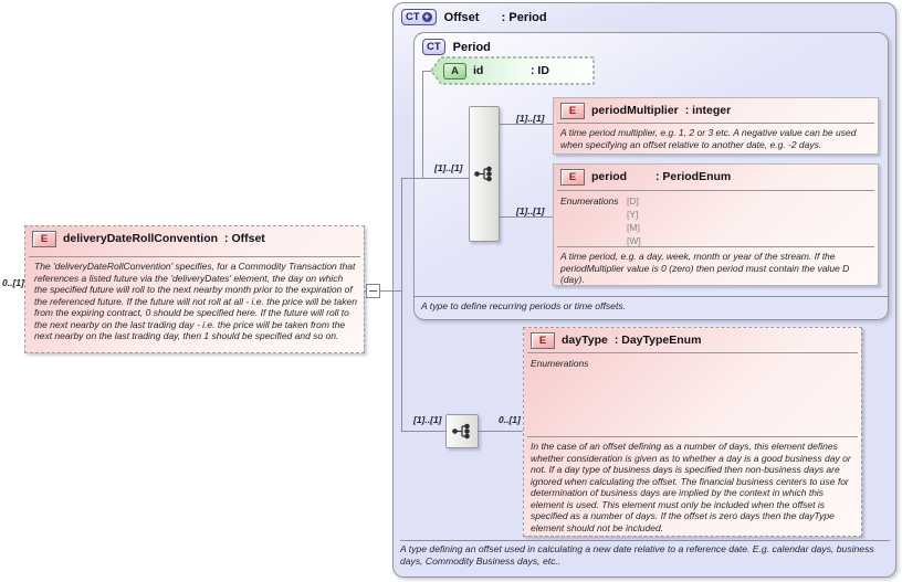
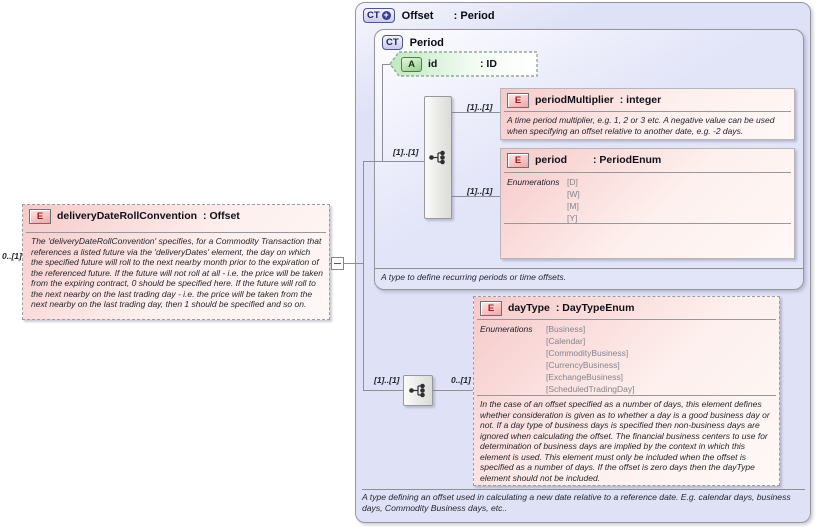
  CT
  Offset
  : Period
  CT
  Period
  A type to define recurring periods or time offsets.
  A type defining an offset used in calculating a new date relative to a reference date. E.g. calendar days, business days, Commodity Business days, etc..
  0..[1]
  [1]..[1]
  [1]..[1]
  [1]..[1]
  [1]..[1]
  0..[1]
  A
  id
  : ID
  E
  periodMultiplier
  : integer
  A time period multiplier, e.g. 1, 2 or 3 etc. A negative value can be used when specifying an offset relative to another date, e.g. -2 days.
  E
  period
  : PeriodEnum
  Enumerations
  [D]
- [Y]
+ [W]
  [M]
- [W]
+ [Y]
- A time period, e.g. a day, week, month or year of the stream. If the periodMultiplier value is 0 (zero) then period must contain the value D (day).
  E
  dayType
  : DayTypeEnum
  Enumerations
+ [Business]
+ [Calendar]
+ [CommodityBusiness]
+ [CurrencyBusiness]
+ [ExchangeBusiness]
+ [ScheduledTradingDay]
- In the case of an offset defining as a number of days, this element defines whether consideration is given as to whether a day is a good business day or not. If a day type of business days is specified then non-business days are ignored when calculating the offset. The financial business centers to use for determination of business days are implied by the context in which this element is used. This element must only be included when the offset is specified as a number of days. If the offset is zero days then the dayType element should not be included.
+ In the case of an offset specified as a number of days, this element defines whether consideration is given as to whether a day is a good business day or not. If a day type of business days is specified then non-business days are ignored when calculating the offset. The financial business centers to use for determination of business days are implied by the context in which this element is used. This element must only be included when the offset is specified as a number of days. If the offset is zero days then the dayType element should not be included.
  E
  deliveryDateRollConvention
  : Offset
  The 'deliveryDateRollConvention' specifies, for a Commodity Transaction that references a listed future via the 'deliveryDates' element, the day on which the specified future will roll to the next nearby month prior to the expiration of the referenced future. If the future will not roll at all - i.e. the price will be taken from the expiring contract, 0 should be specified here. If the future will roll to the next nearby on the last trading day - i.e. the price will be taken from the next nearby on the last trading day, then 1 should be specified and so on.
